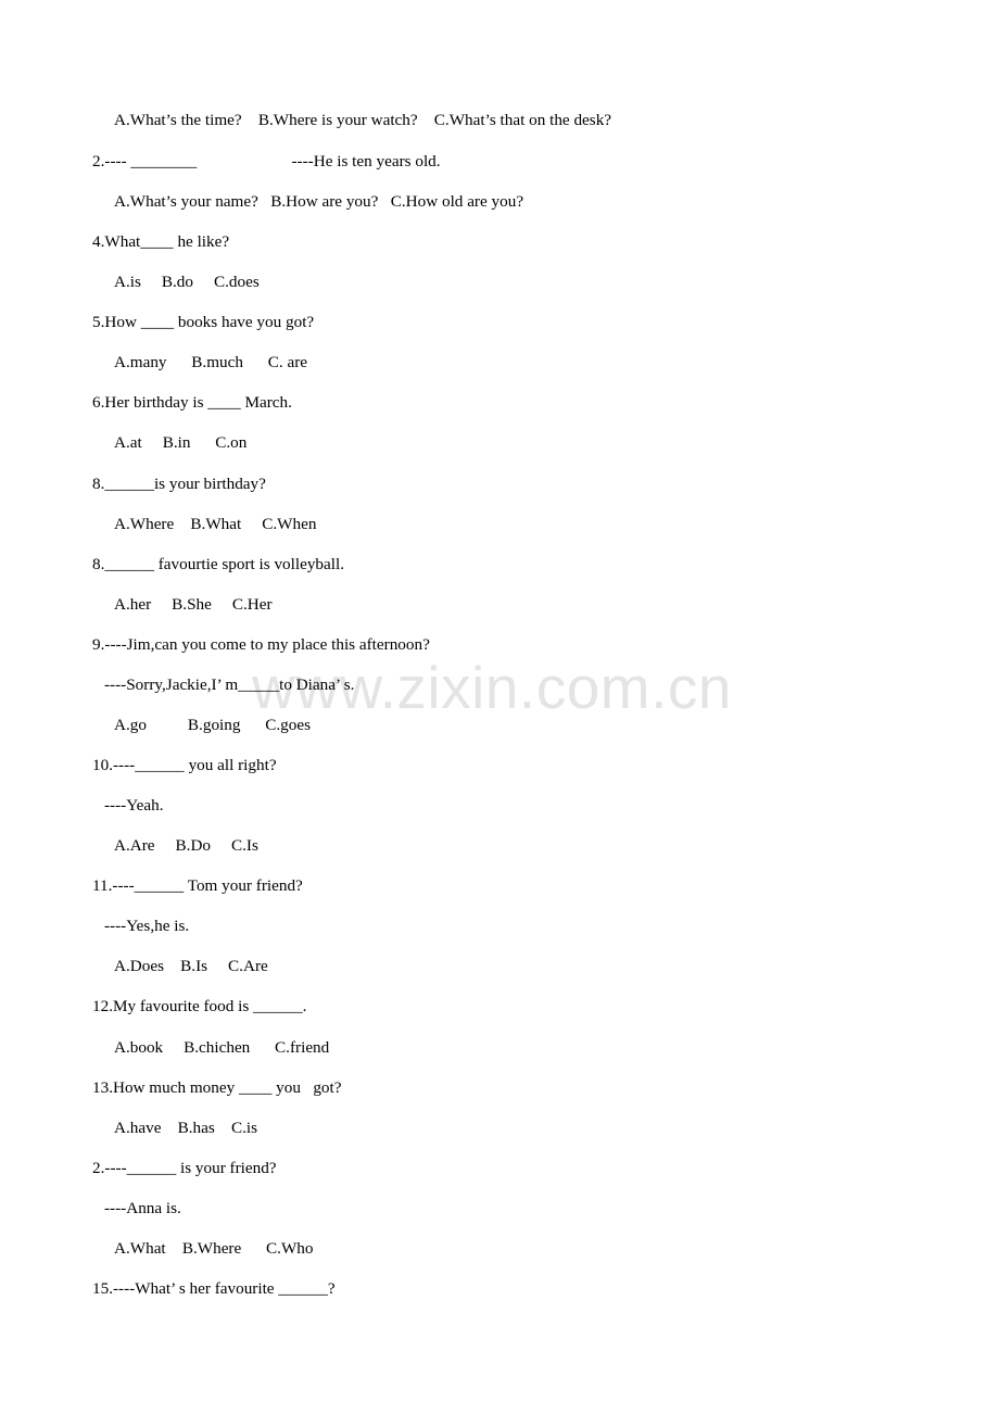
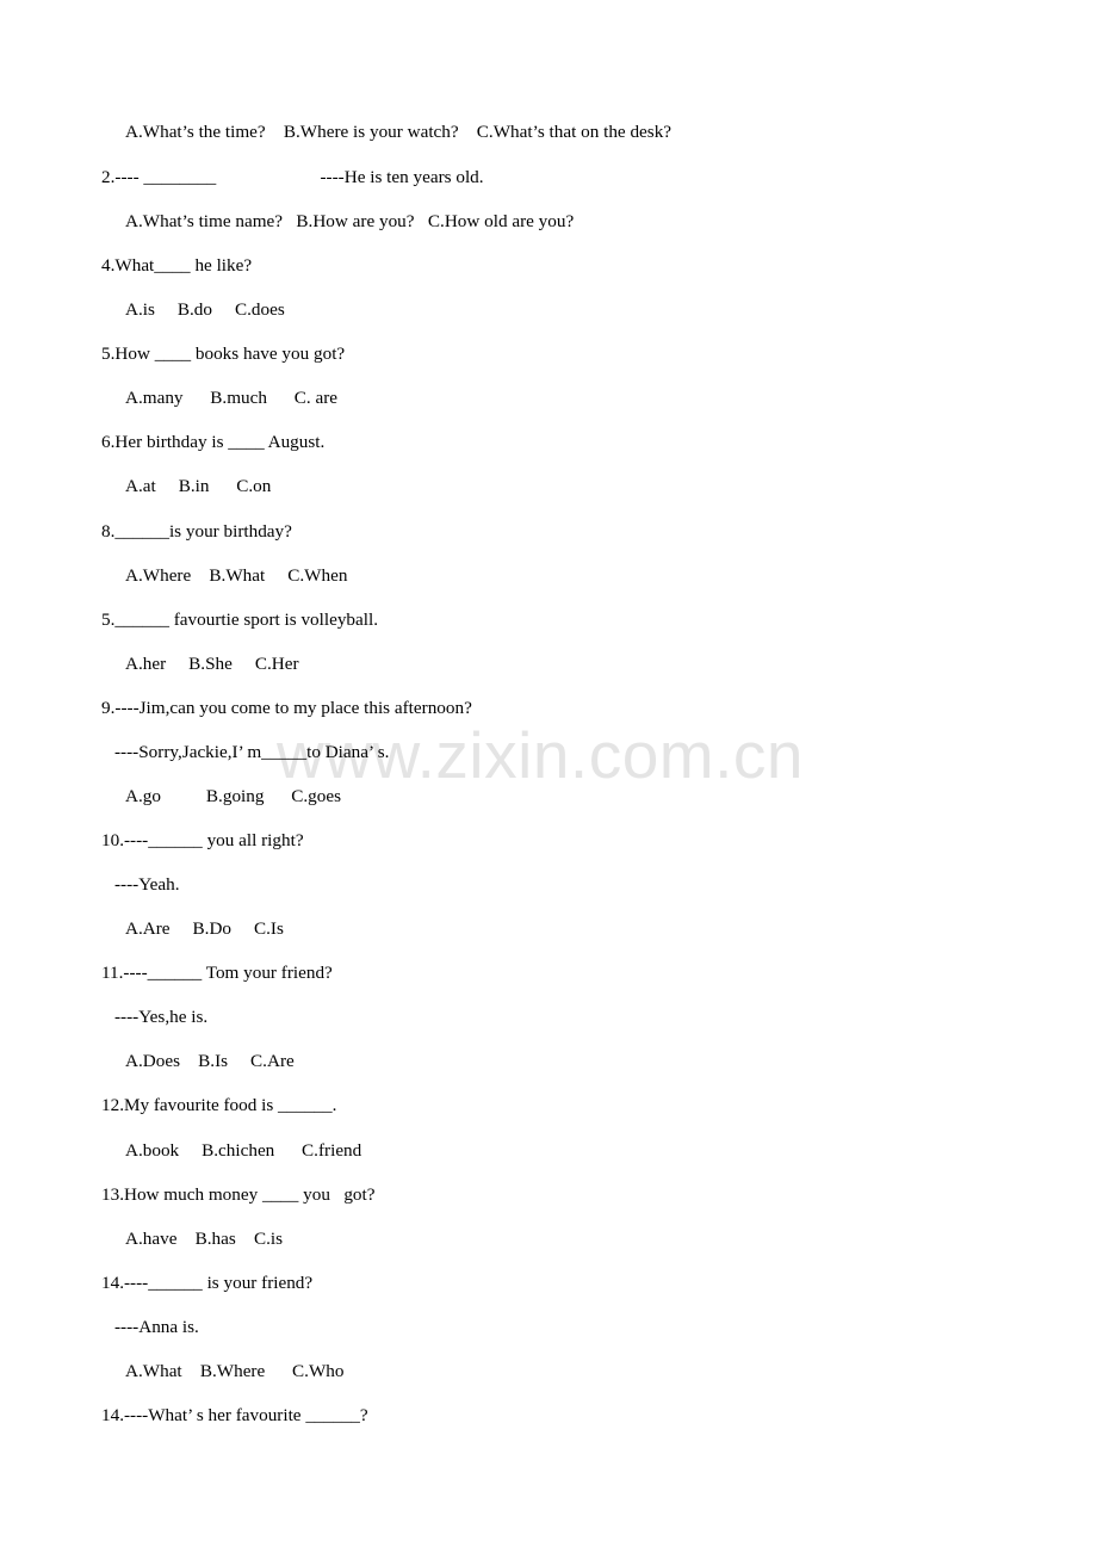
  www.zixin.com.cn
  A.What’s the time? B.Where is your watch? C.What’s that on the desk?
  2.---- ________ ----He is ten years old.
- A.What’s your name? B.How are you? C.How old are you?
+ A.What’s time name? B.How are you? C.How old are you?
  4.What____ he like?
  A.is B.do C.does
  5.How ____ books have you got?
  A.many B.much C. are
- 6.Her birthday is ____ March.
+ 6.Her birthday is ____ August.
  A.at B.in C.on
  8.______is your birthday?
  A.Where B.What C.When
- 8.______ favourtie sport is volleyball.
+ 5.______ favourtie sport is volleyball.
  A.her B.She C.Her
  9.----Jim,can you come to my place this afternoon?
  ----Sorry,Jackie,I’ m_____to Diana’ s.
  A.go B.going C.goes
  10.----______ you all right?
  ----Yeah.
  A.Are B.Do C.Is
  11.----______ Tom your friend?
  ----Yes,he is.
  A.Does B.Is C.Are
  12.My favourite food is ______.
  A.book B.chichen C.friend
  13.How much money ____ you got?
  A.have B.has C.is
- 2.----______ is your friend?
+ 14.----______ is your friend?
  ----Anna is.
  A.What B.Where C.Who
- 15.----What’ s her favourite ______?
+ 14.----What’ s her favourite ______?
